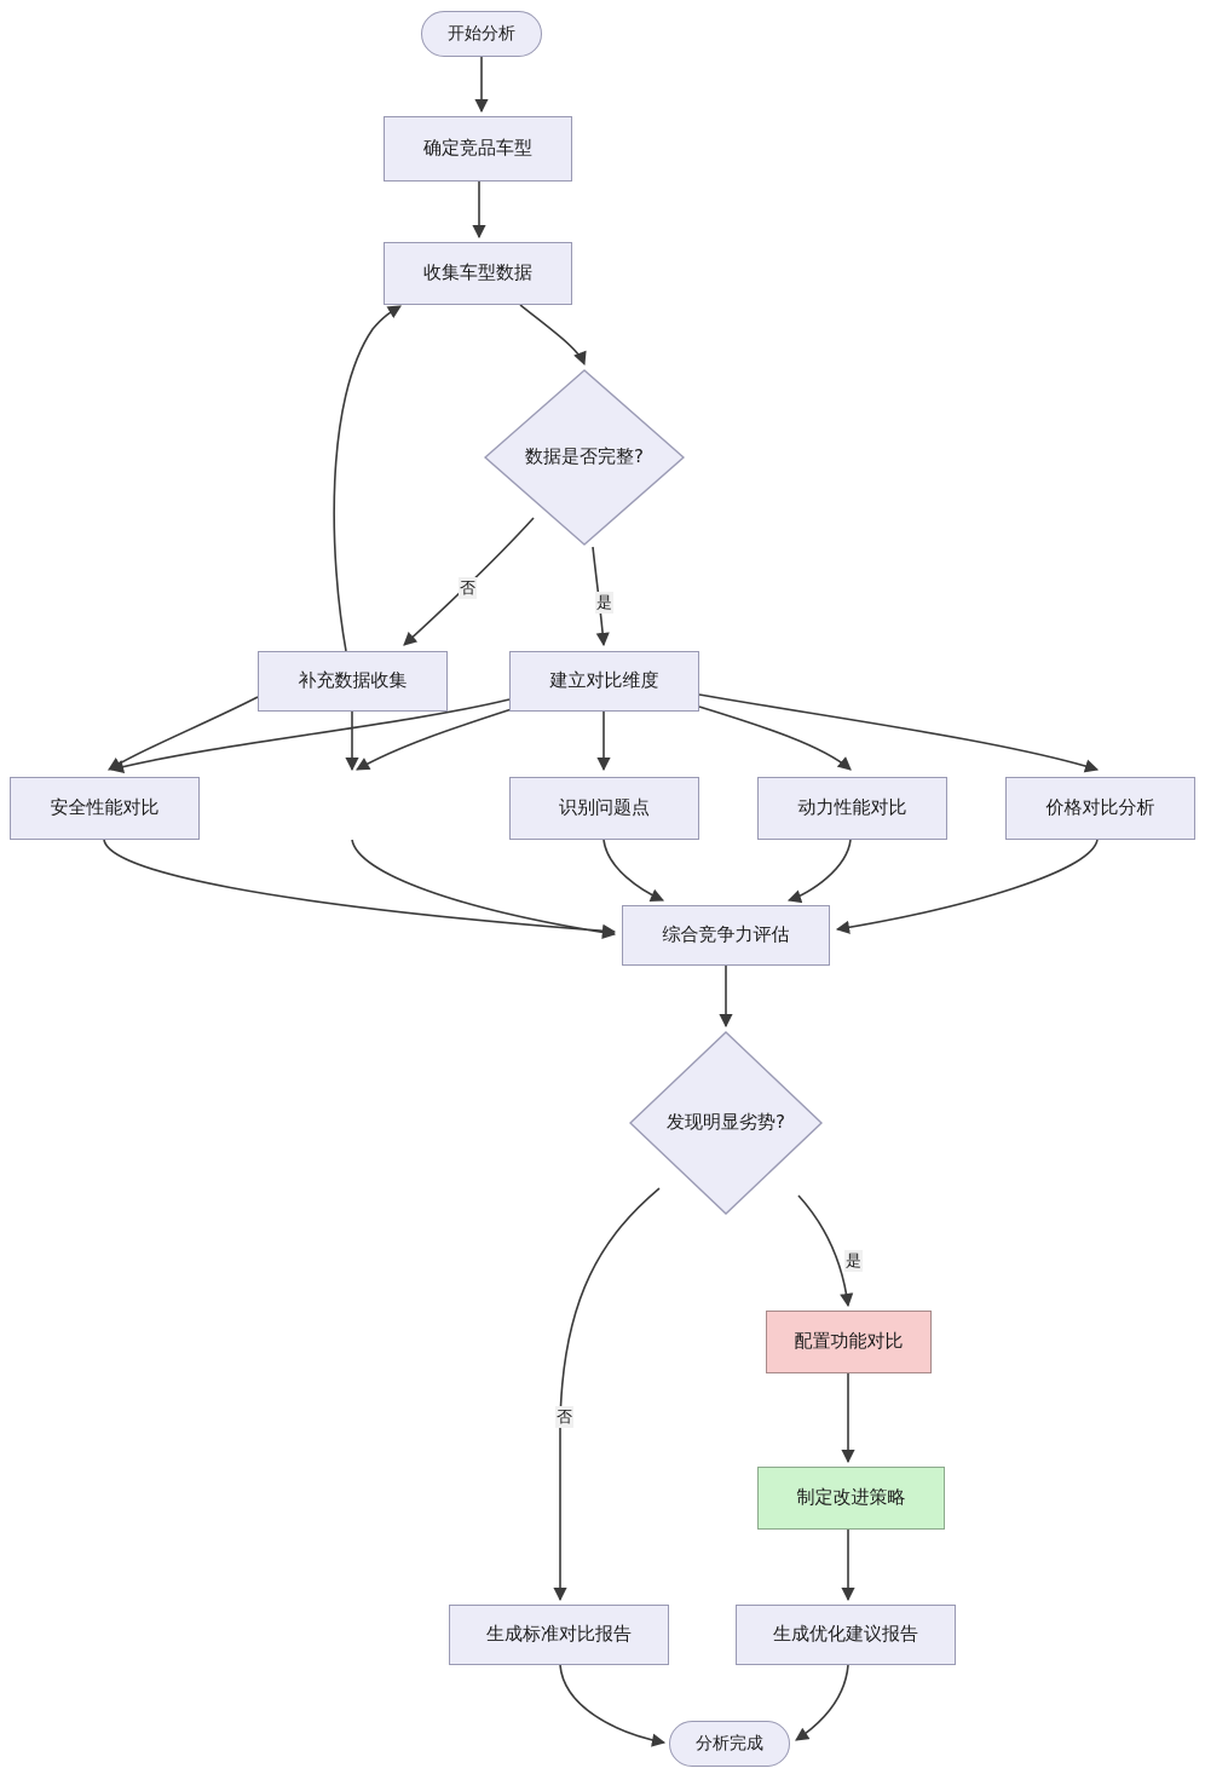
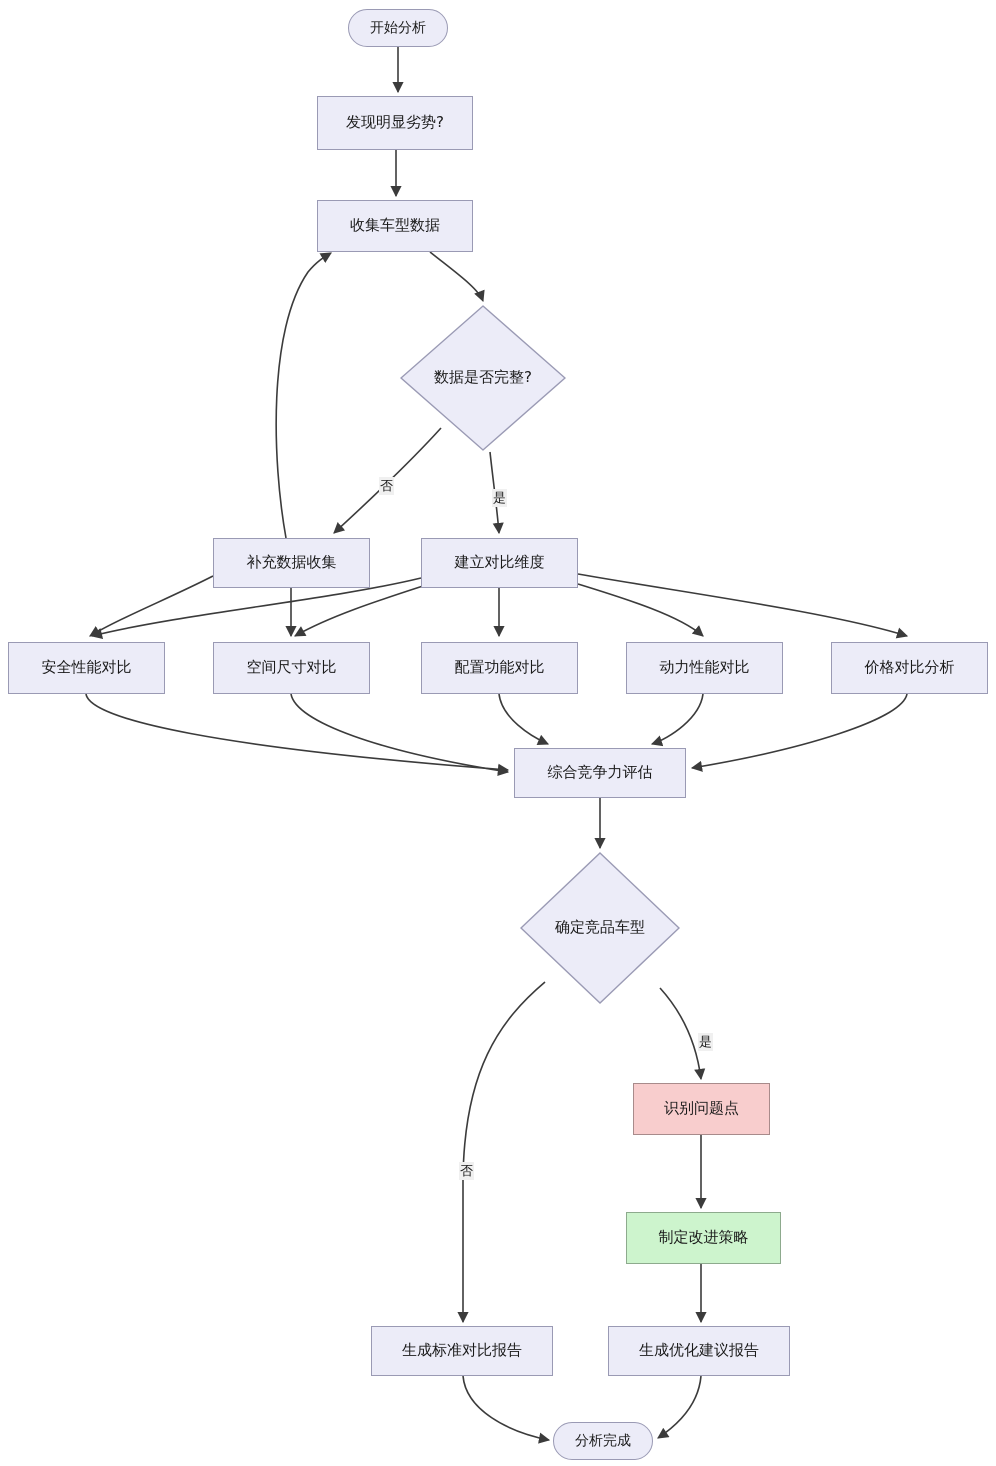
  开始分析
- 确定竞品车型
+ 发现明显劣势?
  收集车型数据
  数据是否完整?
  补充数据收集
  建立对比维度
  安全性能对比
+ 空间尺寸对比
- 识别问题点
+ 配置功能对比
  动力性能对比
  价格对比分析
  综合竞争力评估
- 发现明显劣势?
+ 确定竞品车型
- 配置功能对比
+ 识别问题点
  制定改进策略
  生成标准对比报告
  生成优化建议报告
  分析完成
  否
  是
  是
  否
